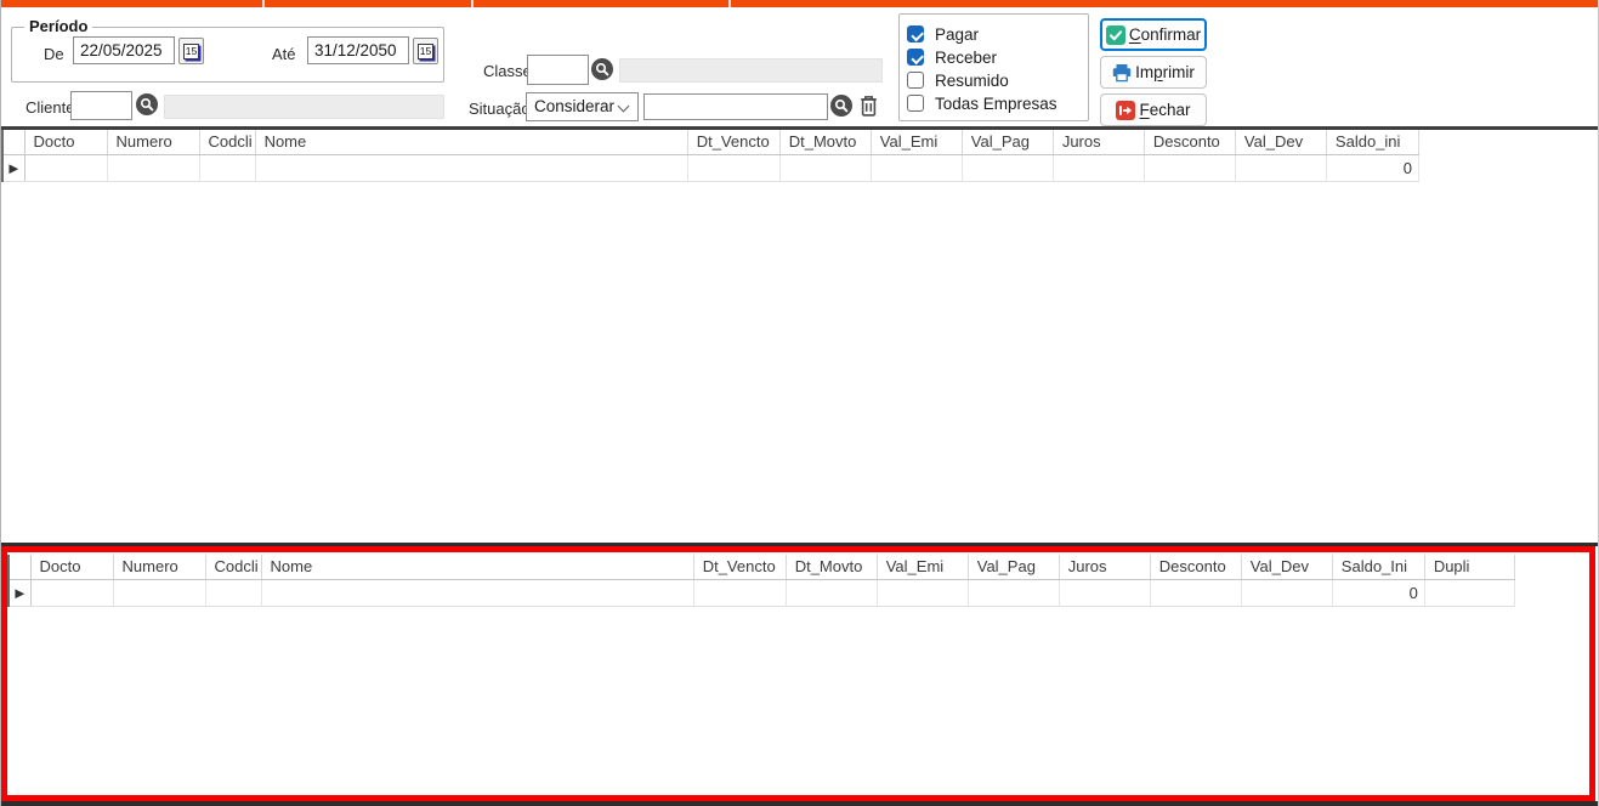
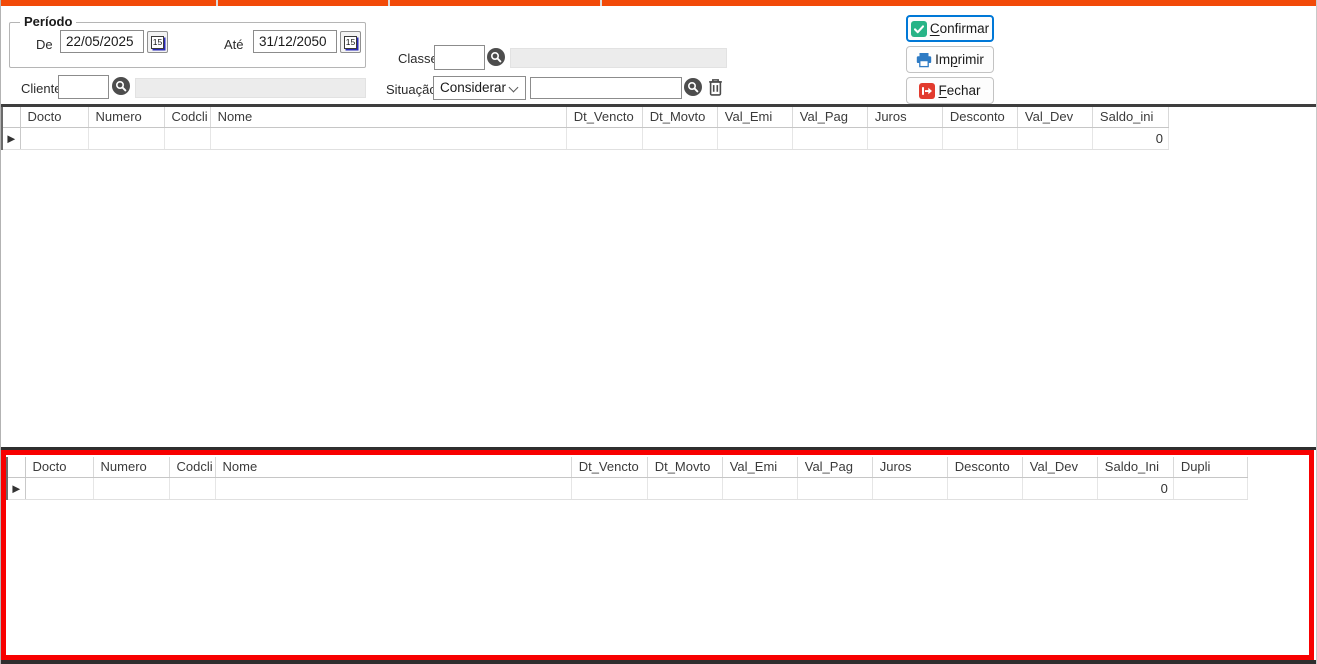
  Período
  De
  22/05/2025
  15
  Até
  31/12/2050
  15
  Client
  Class
  Situaçã
  Considerar
- Pagar
- Receber
- Resumido
- Todas Empresas
  Confirmar
  Imprimir
  Fechar
  	Docto	Numero	Codcli	Nome	Dt_Vencto	Dt_Movto	Val_Emi	Val_Pag	Juros	Desconto	Val_Dev	Saldo_ini
  ►												0
  	Docto	Numero	Codcli	Nome	Dt_Vencto	Dt_Movto	Val_Emi	Val_Pag	Juros	Desconto	Val_Dev	Saldo_Ini	Dupli
  ►												0
